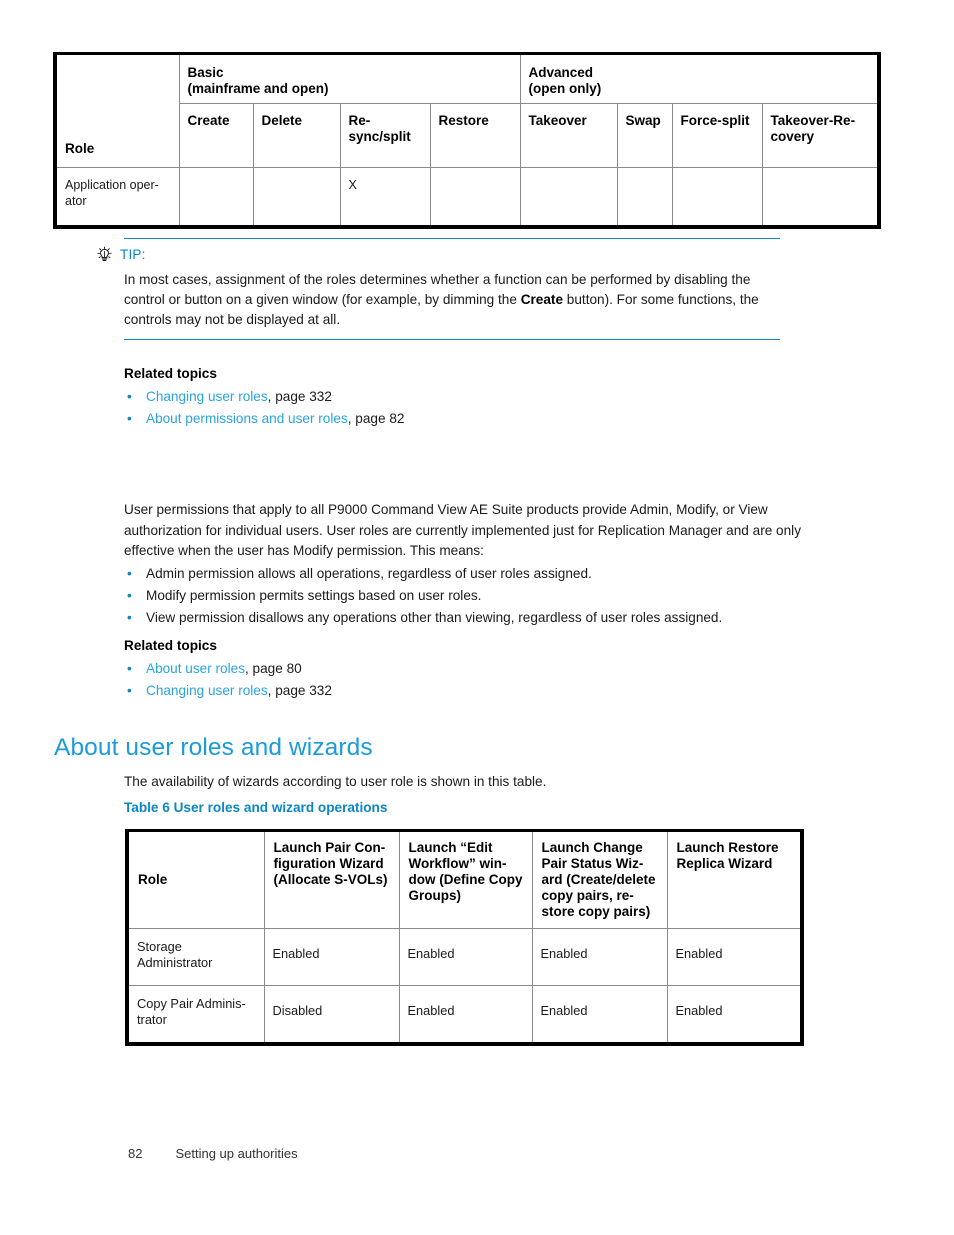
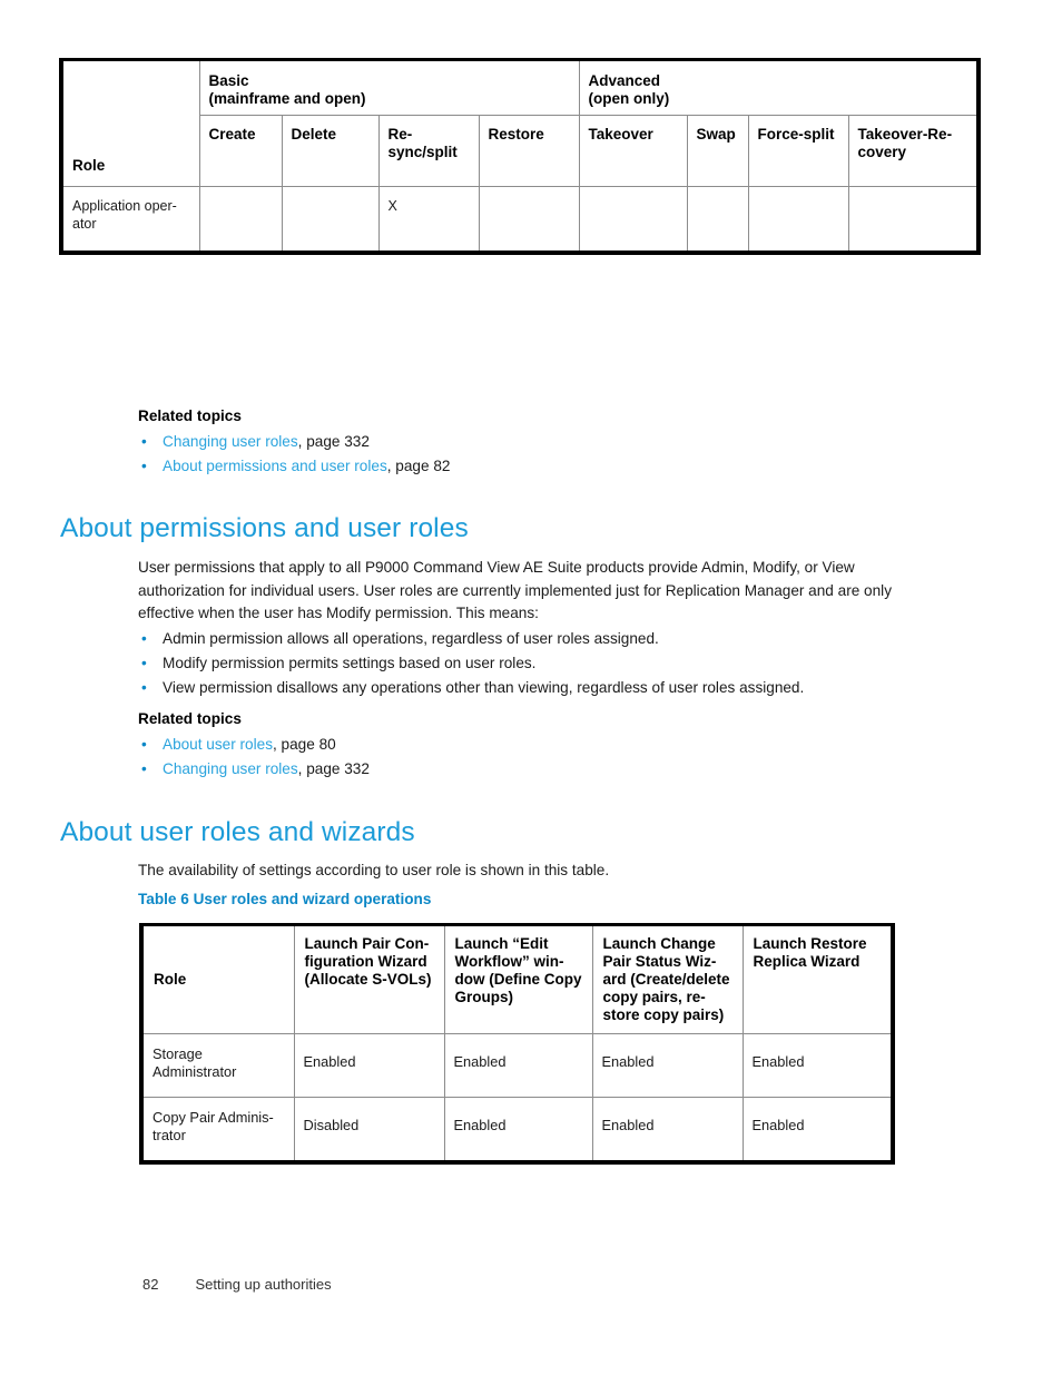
  Role	Basic (mainframe and open)	Advanced (open only)
  Create	Delete	Re-sync/split	Restore	Takeover	Swap	Force-split	Takeover-Re-covery
  Application oper-ator			X
- TIP:
- In most cases, assignment of the roles determines whether a function can be performed by disabling the control or button on a given window (for example, by dimming the Create button). For some functions, the controls may not be displayed at all.
  Related topics
  •
  Changing user roles, page 332
  •
  About permissions and user roles, page 82
+ About permissions and user roles
  User permissions that apply to all P9000 Command View AE Suite products provide Admin, Modify, or View authorization for individual users. User roles are currently implemented just for Replication Manager and are only effective when the user has Modify permission. This means:
  •
  Admin permission allows all operations, regardless of user roles assigned.
  •
  Modify permission permits settings based on user roles.
  •
  View permission disallows any operations other than viewing, regardless of user roles assigned.
  Related topics
  •
  About user roles, page 80
  •
  Changing user roles, page 332
  About user roles and wizards
- The availability of wizards according to user role is shown in this table.
+ The availability of settings according to user role is shown in this table.
  Table 6 User roles and wizard operations
  Role	Launch Pair Con-figuration Wizard(Allocate S-VOLs)	Launch “EditWorkflow” win-dow (Define CopyGroups)	Launch ChangePair Status Wiz-ard (Create/deletecopy pairs, re-store copy pairs)	Launch RestoreReplica Wizard
  StorageAdministrator	Enabled	Enabled	Enabled	Enabled
  Copy Pair Adminis-trator	Disabled	Enabled	Enabled	Enabled
  82
  Setting up authorities
